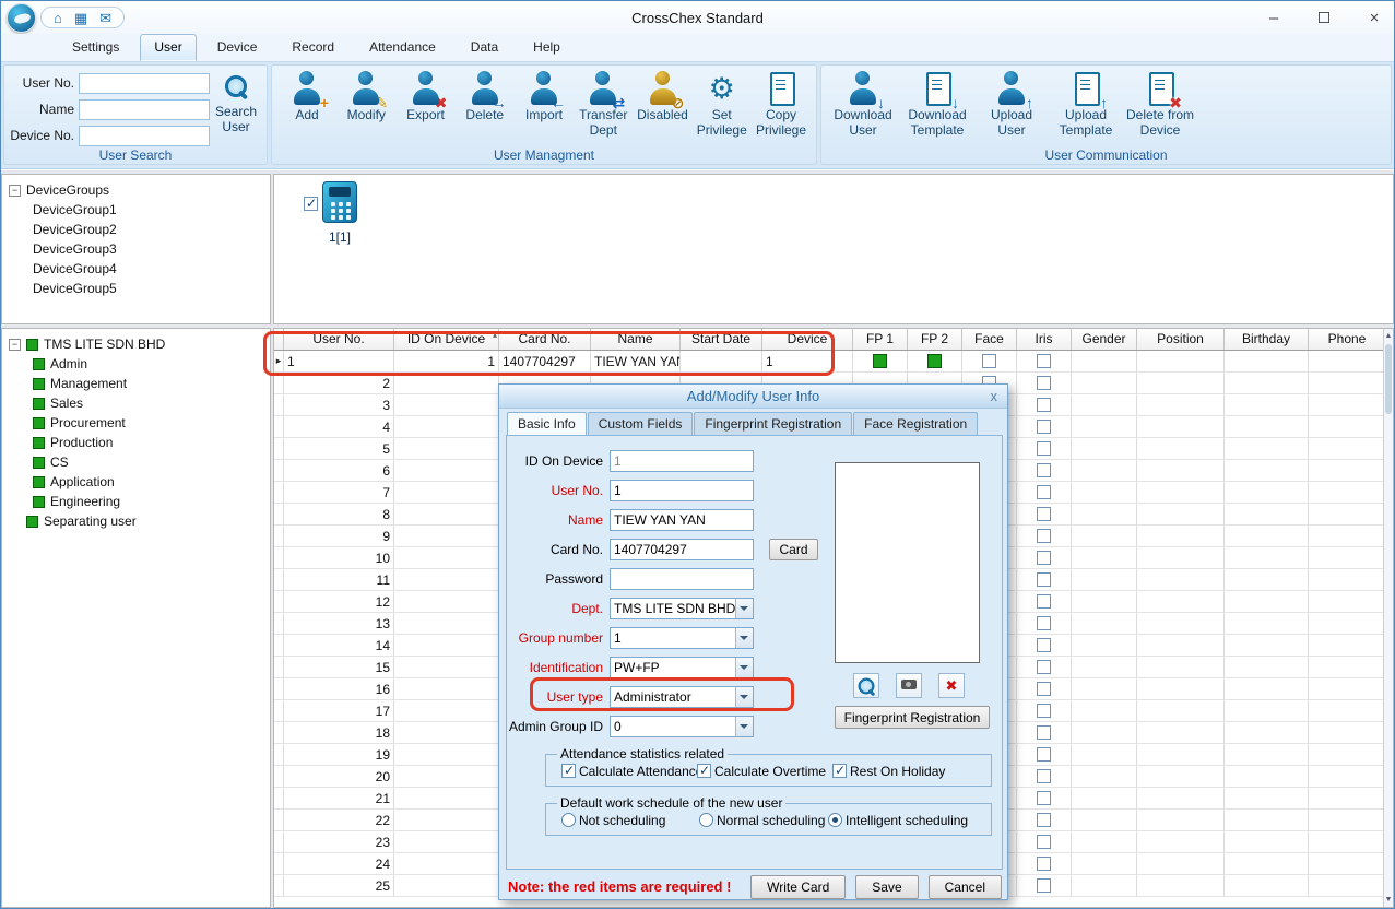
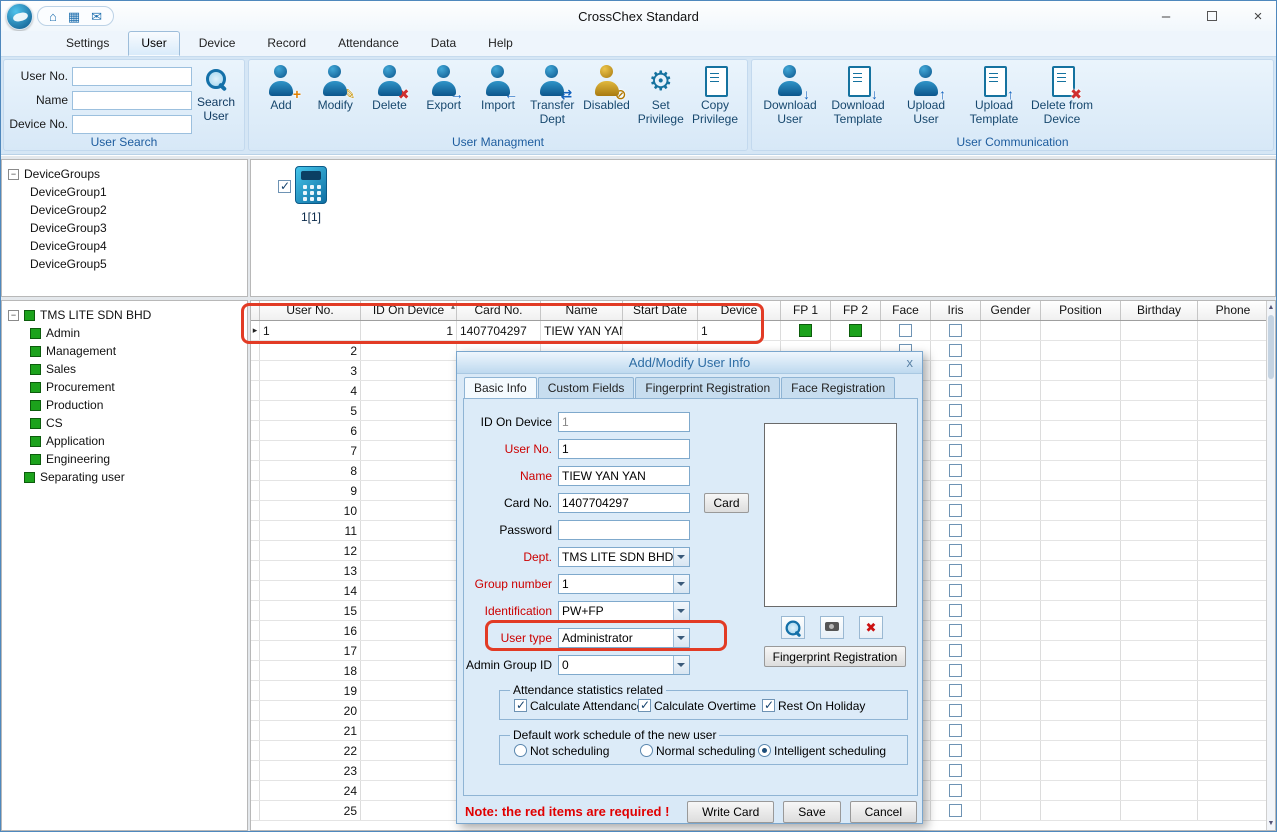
  ⌂
  ▦
  ✉
  CrossChex Standard
  –
  ×
  Settings
  User
  Device
  Record
  Attendance
  Data
  Help
  User No.
  Name
  Device No.
  Search User
  User Search
  +
  Add
  ✎
  Modify
  ✖
- Export
+ Delete
  →
- Delete
+ Export
  ←
  Import
  ⇄
  Transfer Dept
  ⊘
  Disabled
  ⚙
  Set Privilege
  Copy Privilege
  User Managment
  ↓
  Download User
  ↓
  Download Template
  ↑
  Upload User
  ↑
  Upload Template
  ✖
  Delete from Device
  User Communication
  −
  DeviceGroups
  DeviceGroup1
  DeviceGroup2
  DeviceGroup3
  DeviceGroup4
  DeviceGroup5
  1[1]
  −
  TMS LITE SDN BHD
  Admin
  Management
  Sales
  Procurement
  Production
  CS
  Application
  Engineering
  Separating user
  User No.
  ID On Device
  ▴
  Card No.
  Name
  Start Date
  Device
  FP 1
  FP 2
  Face
  Iris
  Gender
  Position
  Birthday
  Phone
  ▸
  1
  1
  1407704297
  TIEW YAN YA
  1
  2
  3
  4
  5
  6
  7
  8
  9
  10
  11
  12
  13
  14
  15
  16
  17
  18
  19
  20
  21
  22
  23
  24
  25
  Add/Modify User Info
  x
  Basic Info
  Custom Fields
  Fingerprint Registration
  Face Registration
  ID On Device
  1
  User No.
  1
  Name
  TIEW YAN YAN
  Card No.
  1407704297
  Card
  Password
  Dept.
  TMS LITE SDN BHD
  Group number
  1
  Identification
  PW+FP
  User type
  Administrator
  Admin Group ID
  0
  ✖
  Fingerprint Registration
  Attendance statistics related
  Calculate Attendanc
  Calculate Overtime
  Rest On Holiday
  Default work schedule of the new user
  Not scheduling
  Normal scheduling
  Intelligent scheduling
  Note: the red items are required !
  Write Card
  Save
  Cancel
